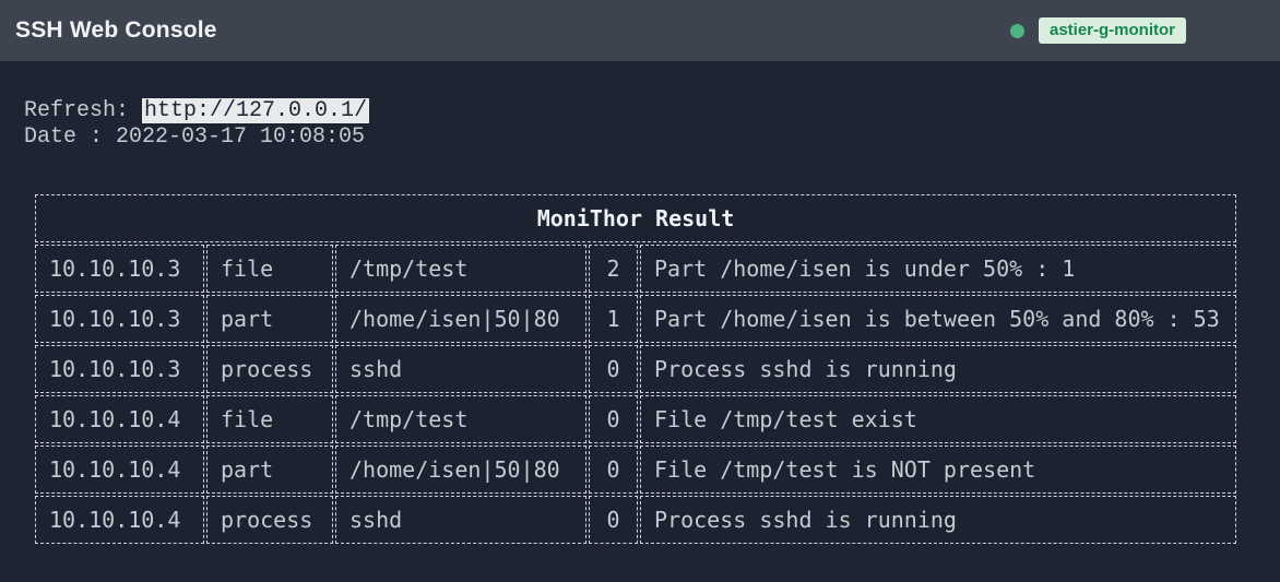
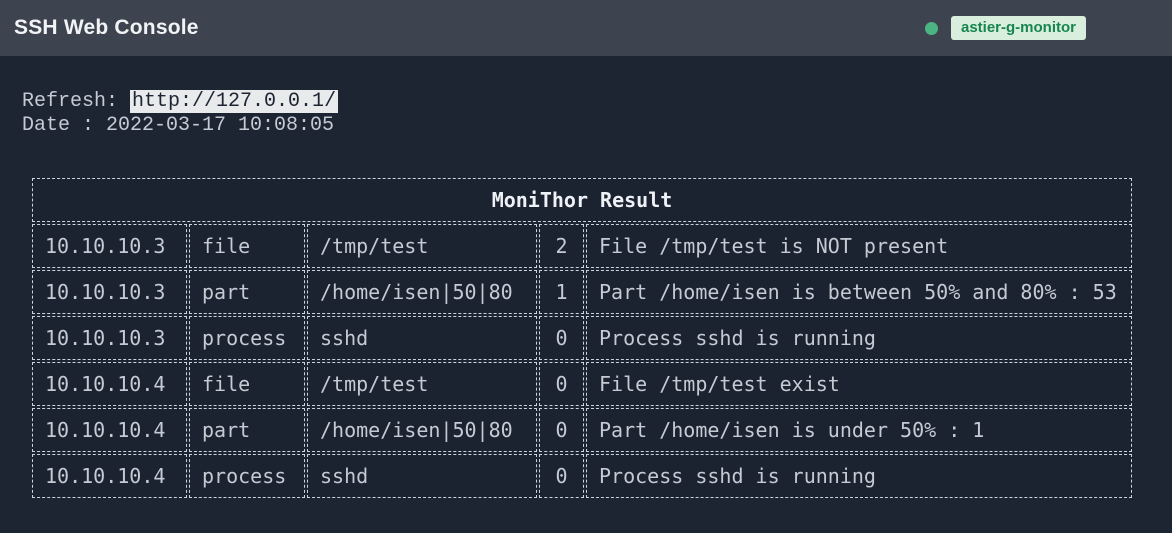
  SSH Web Console
  astier-g-monitor
  Refresh: http://127.0.0.1/
  Date : 2022-03-17 10:08:05
  MoniThor Result
- 10.10.10.3	file	/tmp/test	2	Part /home/isen is under 50% : 1
+ 10.10.10.3	file	/tmp/test	2	File /tmp/test is NOT present
  10.10.10.3	part	/home/isen|50|80	1	Part /home/isen is between 50% and 80% : 53
  10.10.10.3	process	sshd	0	Process sshd is running
  10.10.10.4	file	/tmp/test	0	File /tmp/test exist
- 10.10.10.4	part	/home/isen|50|80	0	File /tmp/test is NOT present
+ 10.10.10.4	part	/home/isen|50|80	0	Part /home/isen is under 50% : 1
  10.10.10.4	process	sshd	0	Process sshd is running
